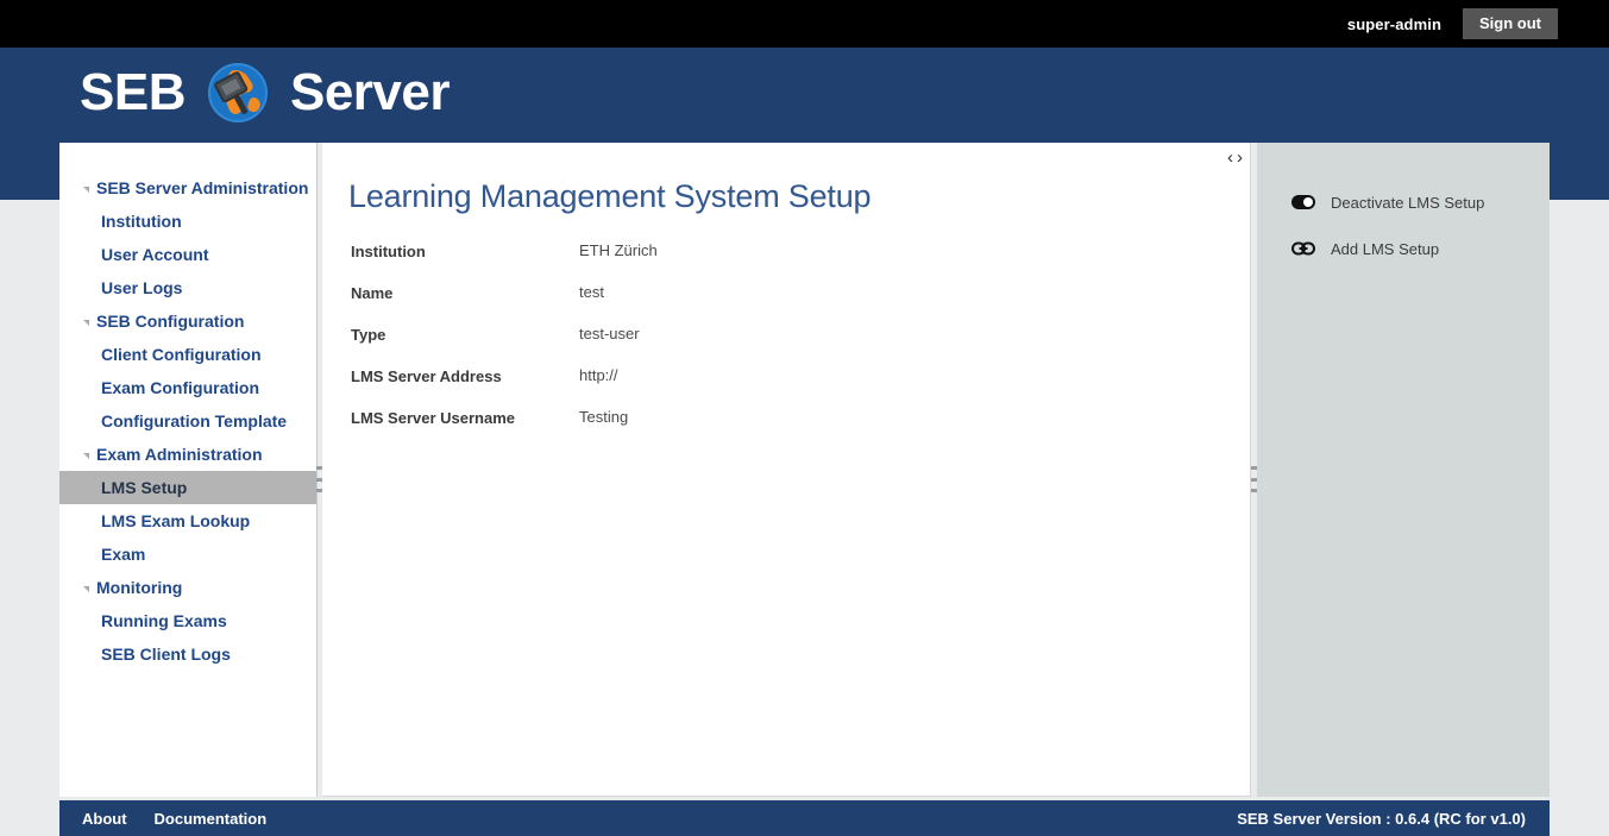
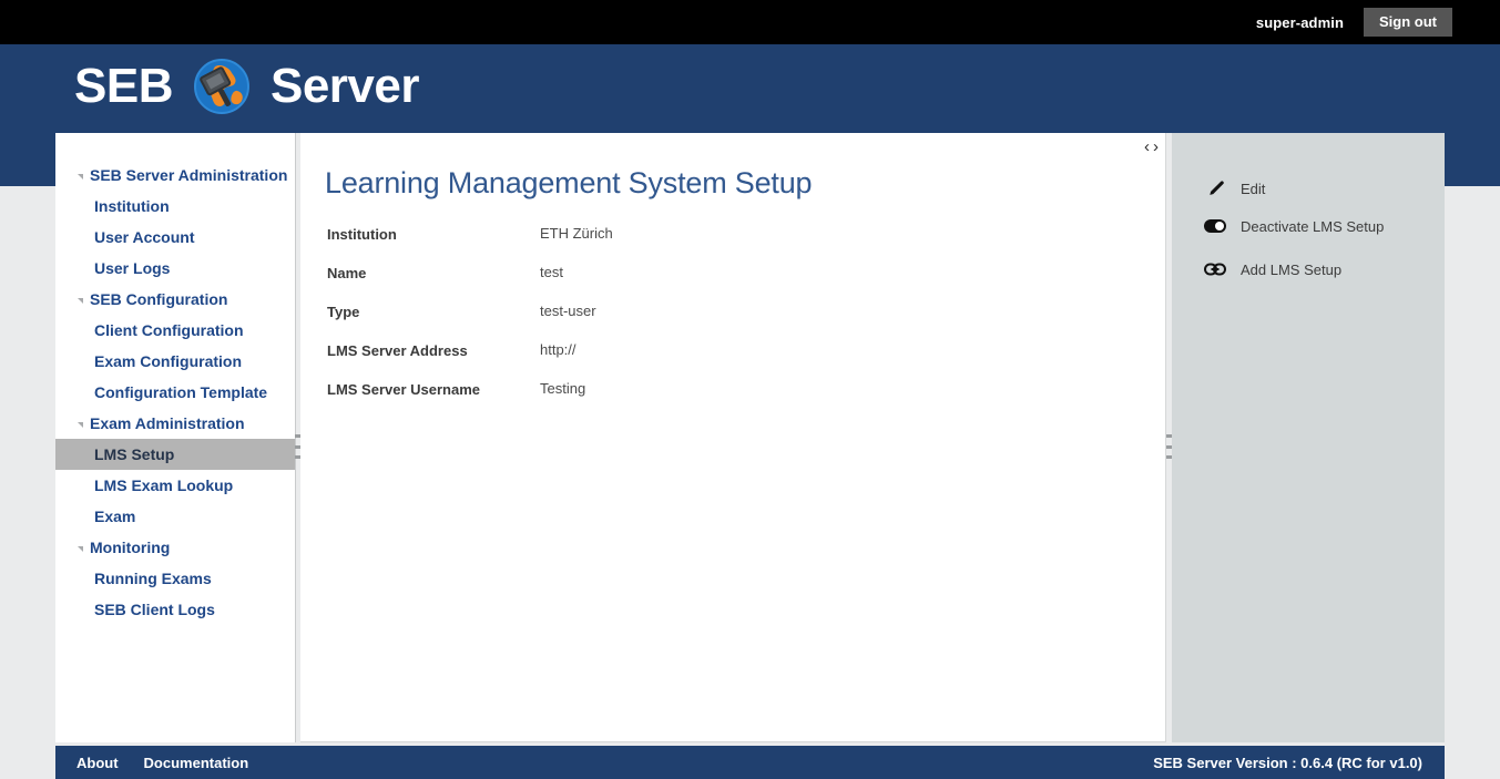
  super-admin
  Sign out
  SEB
  Server
  SEB Server Administration
  Institution
  User Account
  User Logs
  SEB Configuration
  Client Configuration
  Exam Configuration
  Configuration Template
  Exam Administration
  LMS Setup
  LMS Exam Lookup
  Exam
  Monitoring
  Running Exams
  SEB Client Logs
  ‹
  ›
  Learning Management System Setup
  Institution
  ETH Zürich
  Name
  test
  Type
  test-user
  LMS Server Address
  http://
  LMS Server Username
  Testing
+ Edit
  Deactivate LMS Setup
  Add LMS Setup
  About
  Documentation
  SEB Server Version : 0.6.4 (RC for v1.0)
